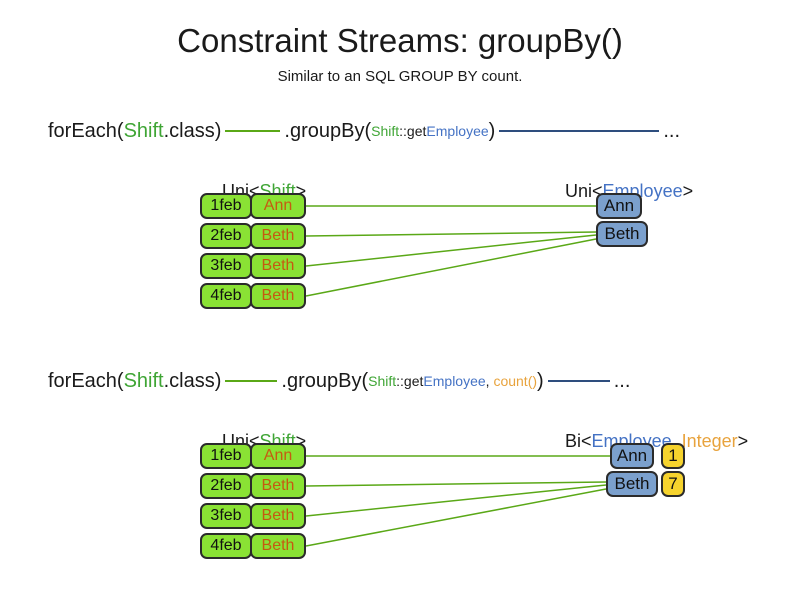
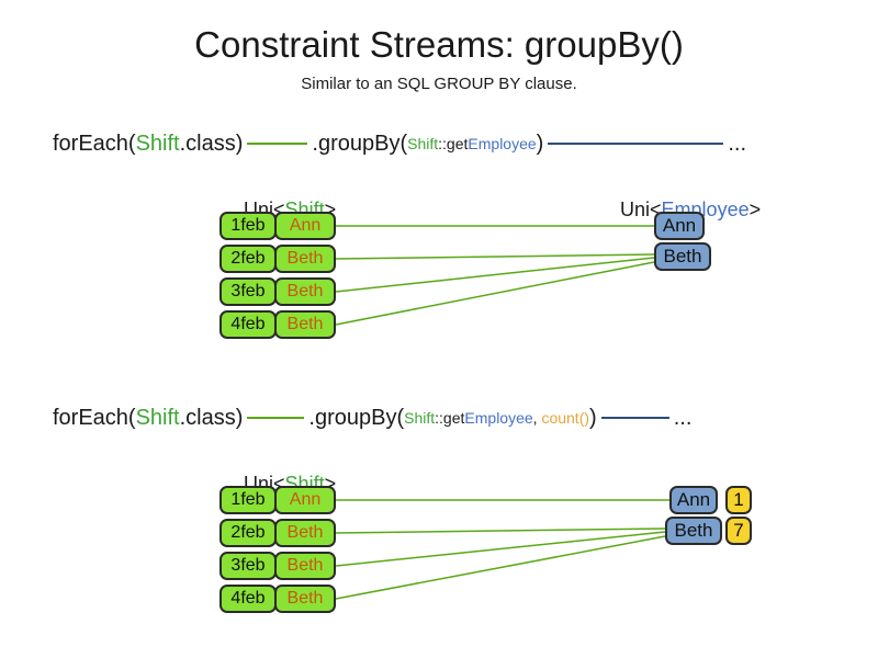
  Constraint Streams: groupBy()
- Similar to an SQL GROUP BY count.
+ Similar to an SQL GROUP BY clause.
  forEach(
  Shift
  .class)
  .groupBy(
  Shift
  ::get
  Employee
  )
  ...
  Uni<Shift>
  Uni<Employee>
  1feb
  Ann
  2feb
  Beth
  3feb
  Beth
  4feb
  Beth
  Ann
  Beth
  forEach(
  Shift
  .class)
  .groupBy(
  Shift
  ::get
  Employee
  ,
  count()
  )
  ...
  Uni<Shift>
- Bi<Employee, Integer>
  1feb
  Ann
  2feb
  Beth
  3feb
  Beth
  4feb
  Beth
  Ann
  1
  Beth
  7
